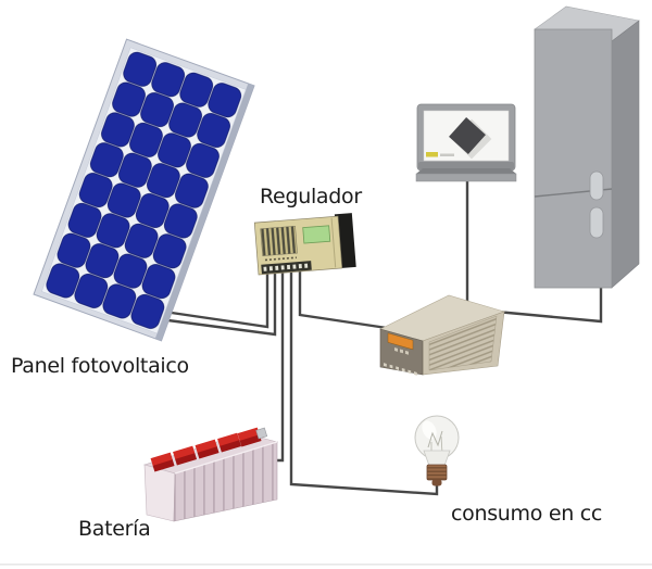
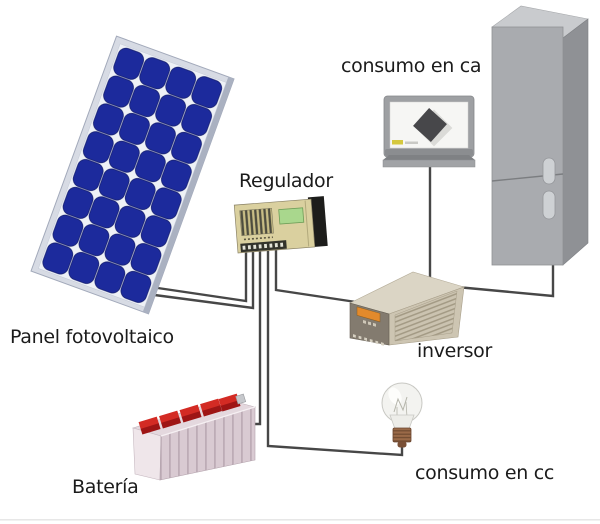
  Panel fotovoltaico
  Regulador
+ consumo en ca
+ inversor
  Batería
  consumo en cc
